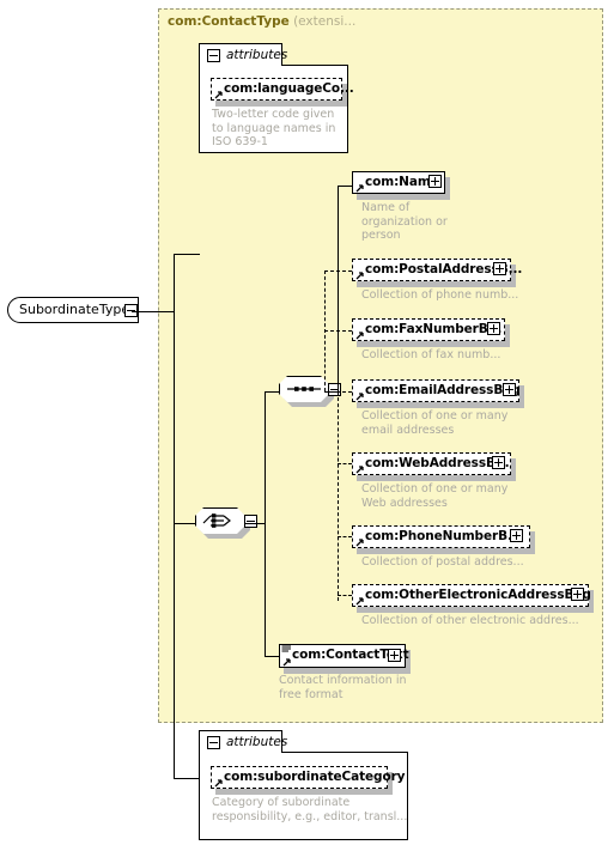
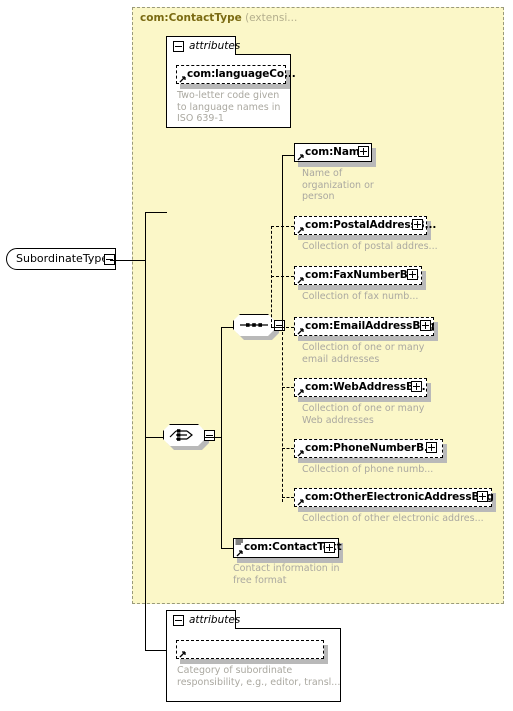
  com:ContactType (extensi...
  SubordinateTyp
  attributes
  com:languageCo...
  Two-letter code given
  to language names in
  ISO 639-1
  com:Nam
  Name of
  organization or
  person
  com:PostalAddres...
- Collection of phone numb...
+ Collection of postal addres...
  com:FaxNumberB
  Collection of fax numb...
  com:EmailAddressB
  Collection of one or many
  email addresses
  com:WebAddressB.
  Collection of one or many
  Web addresses
  com:PhoneNumberB
- Collection of postal addres...
+ Collection of phone numb...
  com:OtherElectronicAddressBg
  Collection of other electronic addres...
  com:ContactTt
  Contact information in
  free format
  attributes
- com:subordinateCategory
  Category of subordinate
  responsibility, e.g., editor, transl...
